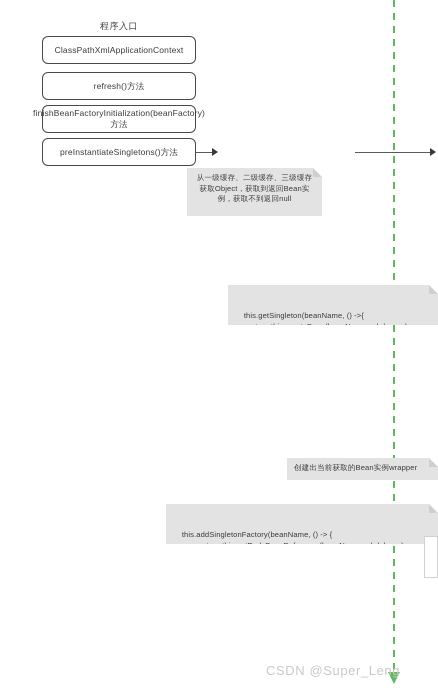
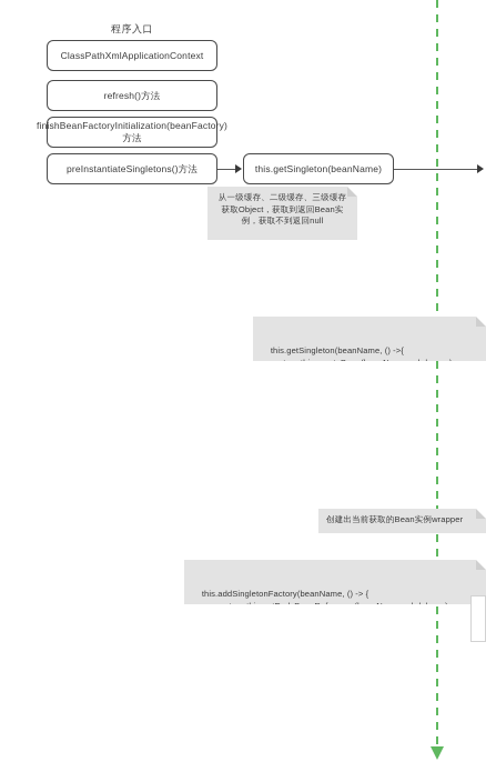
  程序入口
  ClassPathXmlApplicationContext
  refresh()方法
  finishBeanFactoryInitialization(beanFactory)方法
  preInstantiateSingletons()方法
+ this.getSingleton(beanName)
  从一级缓存、二级缓存、三级缓存获取Object，获取到返回Bean实例，获取不到返回null
  this.getSingleton(beanName, () ->{
  创建出当前获取的Bean实例wrapper
  this.addSingletonFactory(beanName, () -> {
- CSDN @Super_Leng
